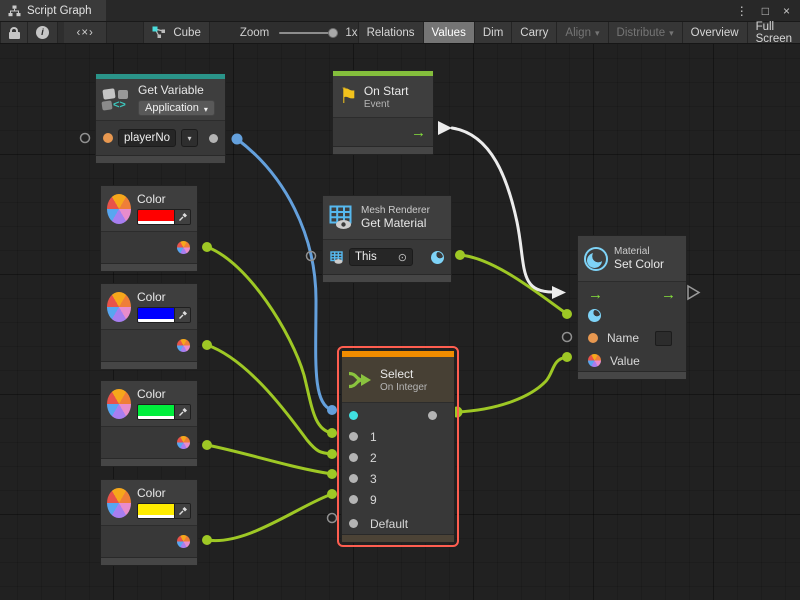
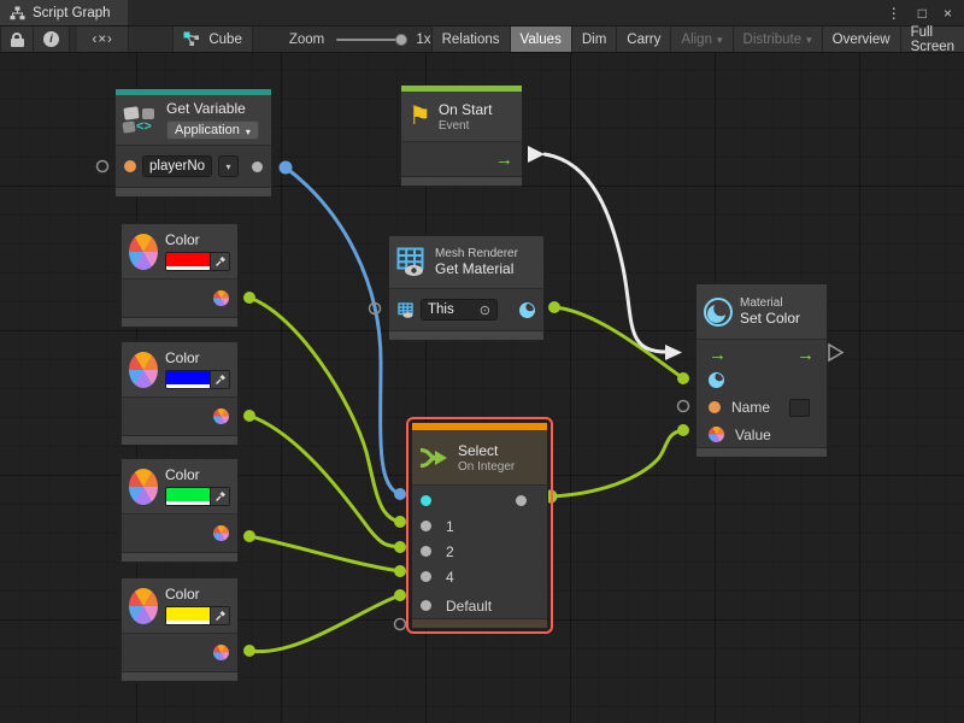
  Script Graph
  ⋮
  □
  ×
  i
  ‹×›
  Cube
  Zoom
  1x
  Relations
  Values
  Dim
  Carry
  Align
  ▾
  Distribute
  ▾
  Overview
  Full Screen
  <>
  Get Variable
  Application
  ▾
  playerNo
  ▾
  ⚑
  On Start
  Event
  →
  Color
  Color
  Color
  Color
  Mesh Renderer
  Get Material
  This
  ⊙
  Select
  On Integer
  1
  2
- 3
- 9
+ 4
  Default
  Material
  Set Color
  →
  →
  Name
  Value
